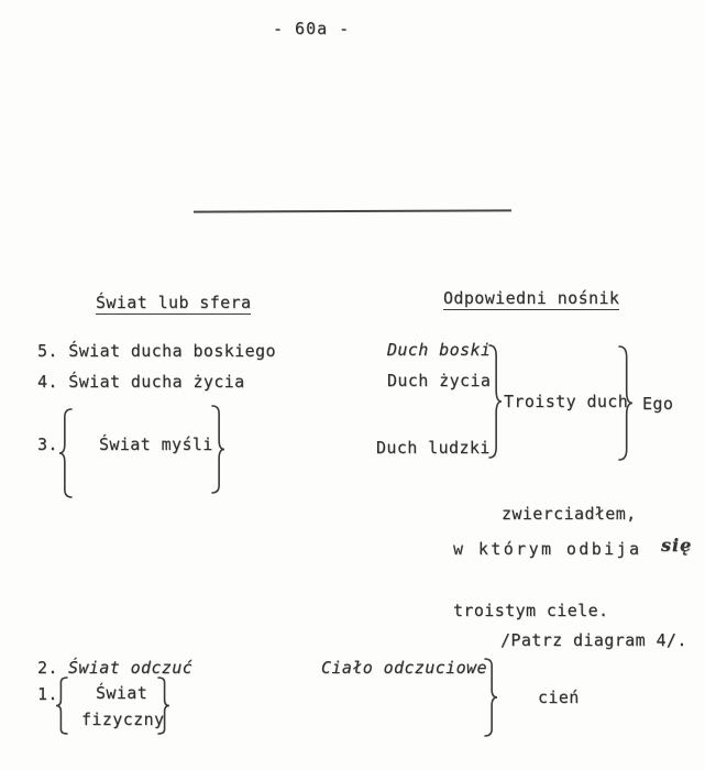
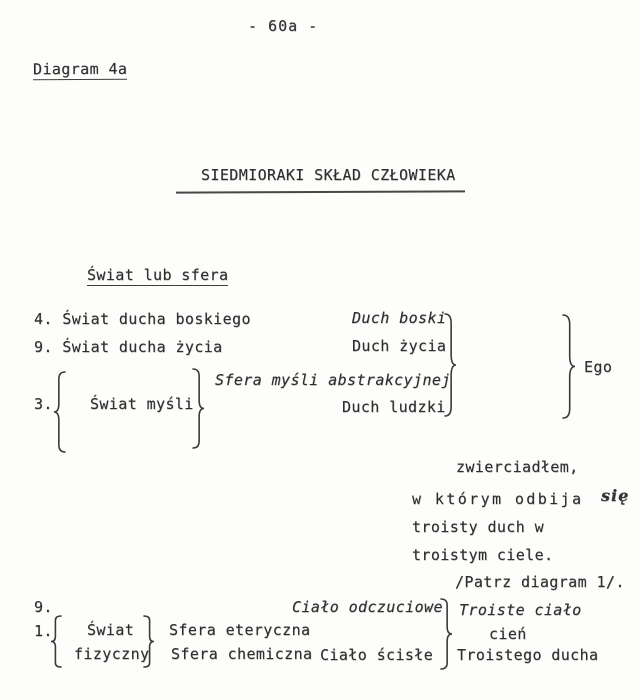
  - 60a -
+ Diagram 4a
+ SIEDMIORAKI SKŁAD CZŁOWIEKA
  Świat lub sfera
- Odpowiedni nośnik
- 5. Świat ducha boskiego
+ 4. Świat ducha boskiego
- 4. Świat ducha życia
+ 9. Świat ducha życia
  Duch boski
  Duch życia
- Troisty duch
  Ego
  3.
  Świat myśli
+ Sfera myśli abstrakcyjnej
  Duch ludzki
  zwierciadłem,
  w którym odbija
  się
+ troisty duch w
  troistym ciele.
- /Patrz diagram 4/.
+ /Patrz diagram 1/.
- 2.
+ 9.
- Świat odczuć
  Ciało odczuciowe
  1.
  Świat
  fizyczny
+ Sfera eteryczna
+ Sfera chemiczna
+ Ciało ścisłe
+ Troiste ciało
  cień
+ Troistego ducha
